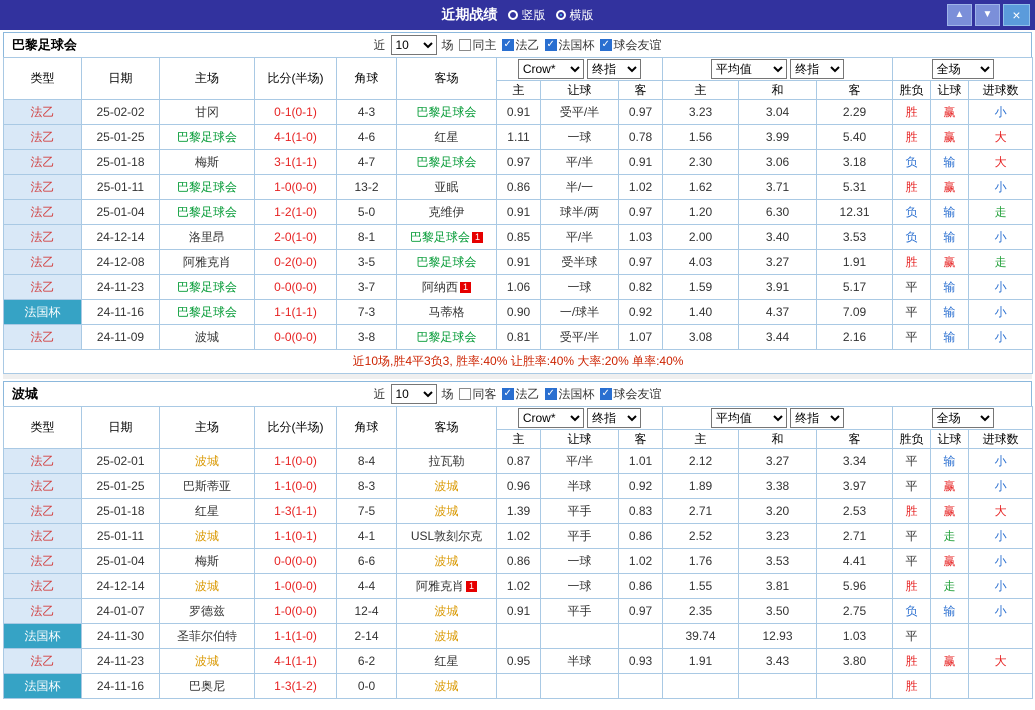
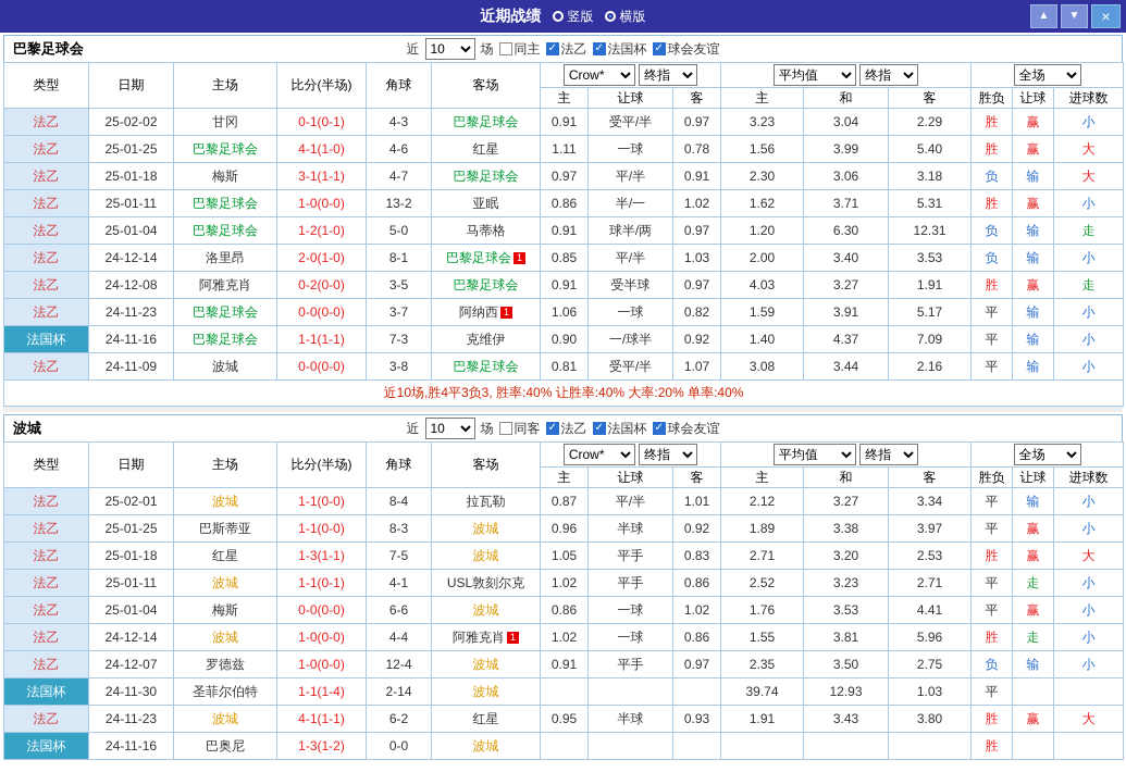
  近期战绩
  竖版
  横版
  ▲
  ▼
  ×
  巴黎足球会
  近
  10
  场
  同主
  法乙
  法国杯
  球会友谊
  类型	日期	主场	比分(半场)	角球	客场	Crow* 终指	平均值 终指	全场
  主	让球	客	主	和	客	胜负	让球	进球数
  法乙	25-02-02	甘冈	0-1(0-1)	4-3	巴黎足球会	0.91	受平/半	0.97	3.23	3.04	2.29	胜	赢	小
  法乙	25-01-25	巴黎足球会	4-1(1-0)	4-6	红星	1.11	一球	0.78	1.56	3.99	5.40	胜	赢	大
  法乙	25-01-18	梅斯	3-1(1-1)	4-7	巴黎足球会	0.97	平/半	0.91	2.30	3.06	3.18	负	输	大
  法乙	25-01-11	巴黎足球会	1-0(0-0)	13-2	亚眠	0.86	半/一	1.02	1.62	3.71	5.31	胜	赢	小
- 法乙	25-01-04	巴黎足球会	1-2(1-0)	5-0	克维伊	0.91	球半/两	0.97	1.20	6.30	12.31	负	输	走
+ 法乙	25-01-04	巴黎足球会	1-2(1-0)	5-0	马蒂格	0.91	球半/两	0.97	1.20	6.30	12.31	负	输	走
  法乙	24-12-14	洛里昂	2-0(1-0)	8-1	巴黎足球会 1	0.85	平/半	1.03	2.00	3.40	3.53	负	输	小
  法乙	24-12-08	阿雅克肖	0-2(0-0)	3-5	巴黎足球会	0.91	受半球	0.97	4.03	3.27	1.91	胜	赢	走
  法乙	24-11-23	巴黎足球会	0-0(0-0)	3-7	阿纳西 1	1.06	一球	0.82	1.59	3.91	5.17	平	输	小
- 法国杯	24-11-16	巴黎足球会	1-1(1-1)	7-3	马蒂格	0.90	一/球半	0.92	1.40	4.37	7.09	平	输	小
+ 法国杯	24-11-16	巴黎足球会	1-1(1-1)	7-3	克维伊	0.90	一/球半	0.92	1.40	4.37	7.09	平	输	小
  法乙	24-11-09	波城	0-0(0-0)	3-8	巴黎足球会	0.81	受平/半	1.07	3.08	3.44	2.16	平	输	小
  近10场,胜4平3负3, 胜率:40% 让胜率:40% 大率:20% 单率:40%
  波城
  近
  10
  场
  同客
  法乙
  法国杯
  球会友谊
  类型	日期	主场	比分(半场)	角球	客场	Crow* 终指	平均值 终指	全场
  主	让球	客	主	和	客	胜负	让球	进球数
  法乙	25-02-01	波城	1-1(0-0)	8-4	拉瓦勒	0.87	平/半	1.01	2.12	3.27	3.34	平	输	小
  法乙	25-01-25	巴斯蒂亚	1-1(0-0)	8-3	波城	0.96	半球	0.92	1.89	3.38	3.97	平	赢	小
- 法乙	25-01-18	红星	1-3(1-1)	7-5	波城	1.39	平手	0.83	2.71	3.20	2.53	胜	赢	大
+ 法乙	25-01-18	红星	1-3(1-1)	7-5	波城	1.05	平手	0.83	2.71	3.20	2.53	胜	赢	大
  法乙	25-01-11	波城	1-1(0-1)	4-1	USL敦刻尔克	1.02	平手	0.86	2.52	3.23	2.71	平	走	小
  法乙	25-01-04	梅斯	0-0(0-0)	6-6	波城	0.86	一球	1.02	1.76	3.53	4.41	平	赢	小
  法乙	24-12-14	波城	1-0(0-0)	4-4	阿雅克肖 1	1.02	一球	0.86	1.55	3.81	5.96	胜	走	小
- 法乙	24-01-07	罗德兹	1-0(0-0)	12-4	波城	0.91	平手	0.97	2.35	3.50	2.75	负	输	小
+ 法乙	24-12-07	罗德兹	1-0(0-0)	12-4	波城	0.91	平手	0.97	2.35	3.50	2.75	负	输	小
- 法国杯	24-11-30	圣菲尔伯特	1-1(1-0)	2-14	波城				39.74	12.93	1.03	平
+ 法国杯	24-11-30	圣菲尔伯特	1-1(1-4)	2-14	波城				39.74	12.93	1.03	平
  法乙	24-11-23	波城	4-1(1-1)	6-2	红星	0.95	半球	0.93	1.91	3.43	3.80	胜	赢	大
  法国杯	24-11-16	巴奥尼	1-3(1-2)	0-0	波城							胜
